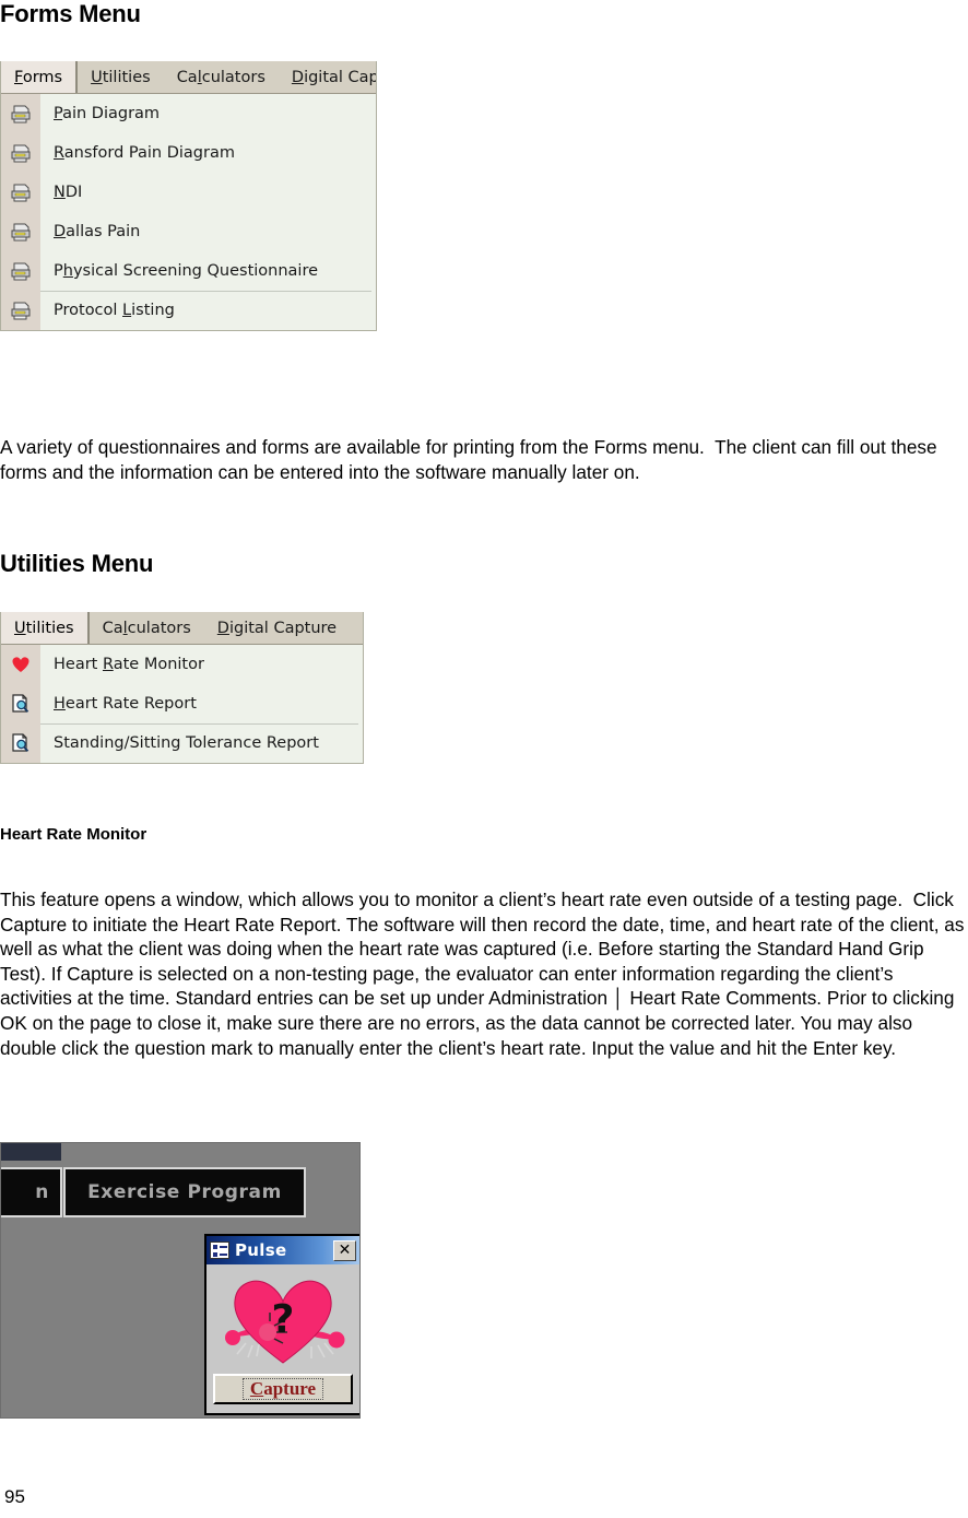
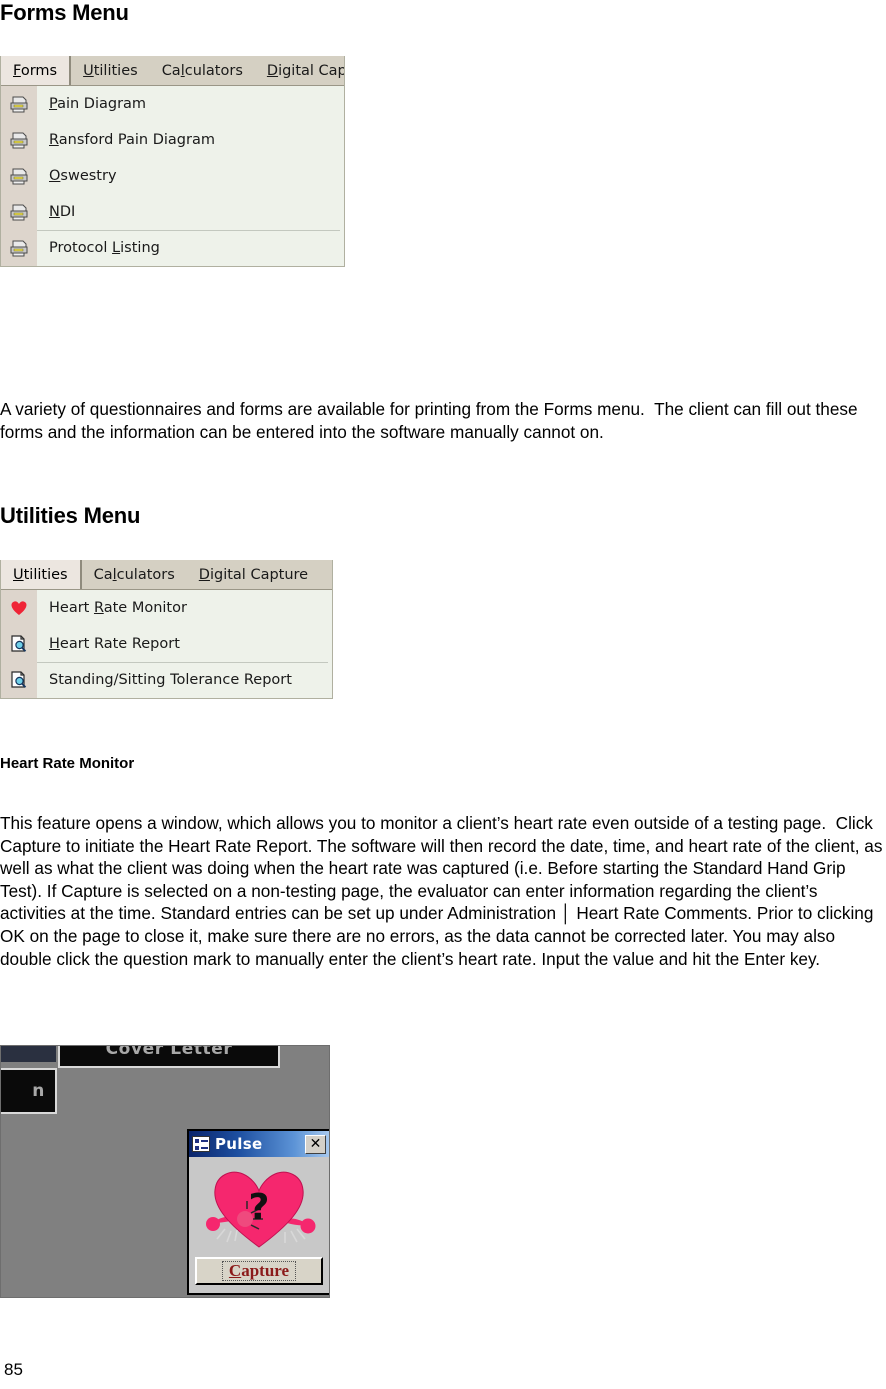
  Forms Menu
  Forms
  Utilities
  Calculators
  Digital Cap
  Pain Diagram
  Ransford Pain Diagram
+ Oswestry
  NDI
- Dallas Pain
- Physical Screening Questionnaire
  Protocol Listing
- A variety of questionnaires and forms are available for printing from the Forms menu. The client can fill out these forms and the information can be entered into the software manually later on.
+ A variety of questionnaires and forms are available for printing from the Forms menu. The client can fill out these forms and the information can be entered into the software manually cannot on.
  Utilities Menu
  Utilities
  Calculators
  Digital Capture
  Heart Rate Monitor
  Heart Rate Report
  Standing/Sitting Tolerance Report
  Heart Rate Monitor
  This feature opens a window, which allows you to monitor a client’s heart rate even outside of a testing page. Click Capture to initiate the Heart Rate Report. The software will then record the date, time, and heart rate of the client, as well as what the client was doing when the heart rate was captured (i.e. Before starting the Standard Hand Grip Test). If Capture is selected on a non-testing page, the evaluator can enter information regarding the client’s activities at the time. Standard entries can be set up under Administration │ Heart Rate Comments. Prior to clicking OK on the page to close it, make sure there are no errors, as the data cannot be corrected later. You may also double click the question mark to manually enter the client’s heart rate. Input the value and hit the Enter key.
+ Cover Letter
  n
- Exercise Program
  Pulse
  ✕
  ?
  Capture
- 95
+ 85
